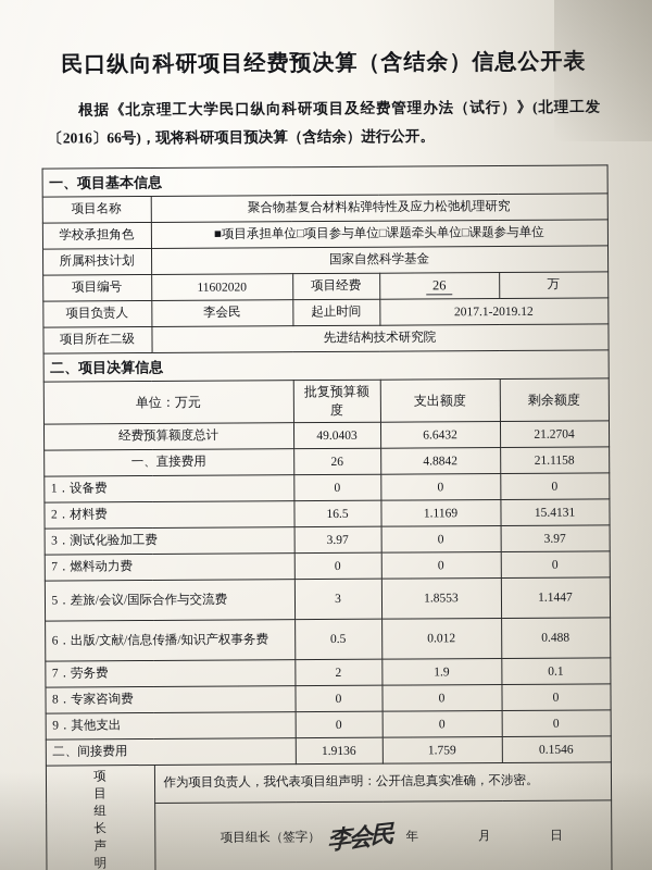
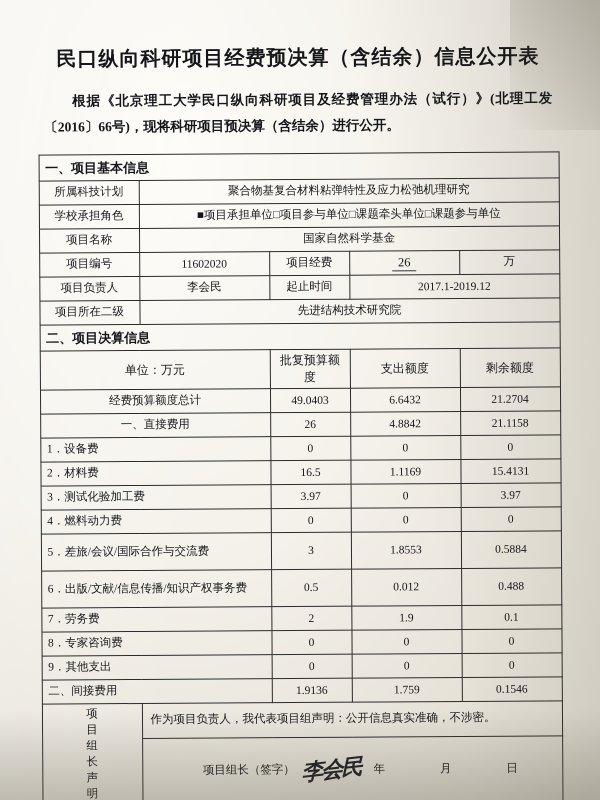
  民口纵向科研项目经费预决算（含结余）信息公开
  根据《北京理工大学民口纵向科研项目及经费管理办法（试行）》(北〔2016〕66号)，现将科研项目预决算（含结余）进行公开。
  一、项目基本信息
- 项目名称	聚合物基复合材料粘弹特性及应力松弛机理研究
+ 所属科技计划	聚合物基复合材料粘弹特性及应力松弛机理研究
  学校承担角色	■项目承担单位□项目参与单位□课题牵头单位□课题参与单位
- 所属科技计划	国家自然科学基金
+ 项目名称	国家自然科学基金
  项目编号	11602020	项目经费	26	万
  项目负责人	李会民	起止时间	2017.1-2019.12
  项目所在二级	先进结构技术研究院
  二、项目决算信息
  单位：万元	批复预算额度	支出额度	剩余额度
  经费预算额度总计	49.0403	6.6432	21.2704
  一、直接费用	26	4.8842	21.1158
  1．设备费	0	0	0
  2．材料费	16.5	1.1169	15.4131
  3．测试化验加工费	3.97	0	3.97
- 7．燃料动力费	0	0	0
+ 4．燃料动力费	0	0	0
- 5．差旅/会议/国际合作与交流费	3	1.8553	1.1447
+ 5．差旅/会议/国际合作与交流费	3	1.8553	0.5884
  6．出版/文献/信息传播/知识产权事务费	0.5	0.012	0.488
  7．劳务费	2	1.9	0.1
  8．专家咨询费	0	0	0
  9．其他支出	0	0	0
  二、间接费用	1.9136	1.759	0.1546
